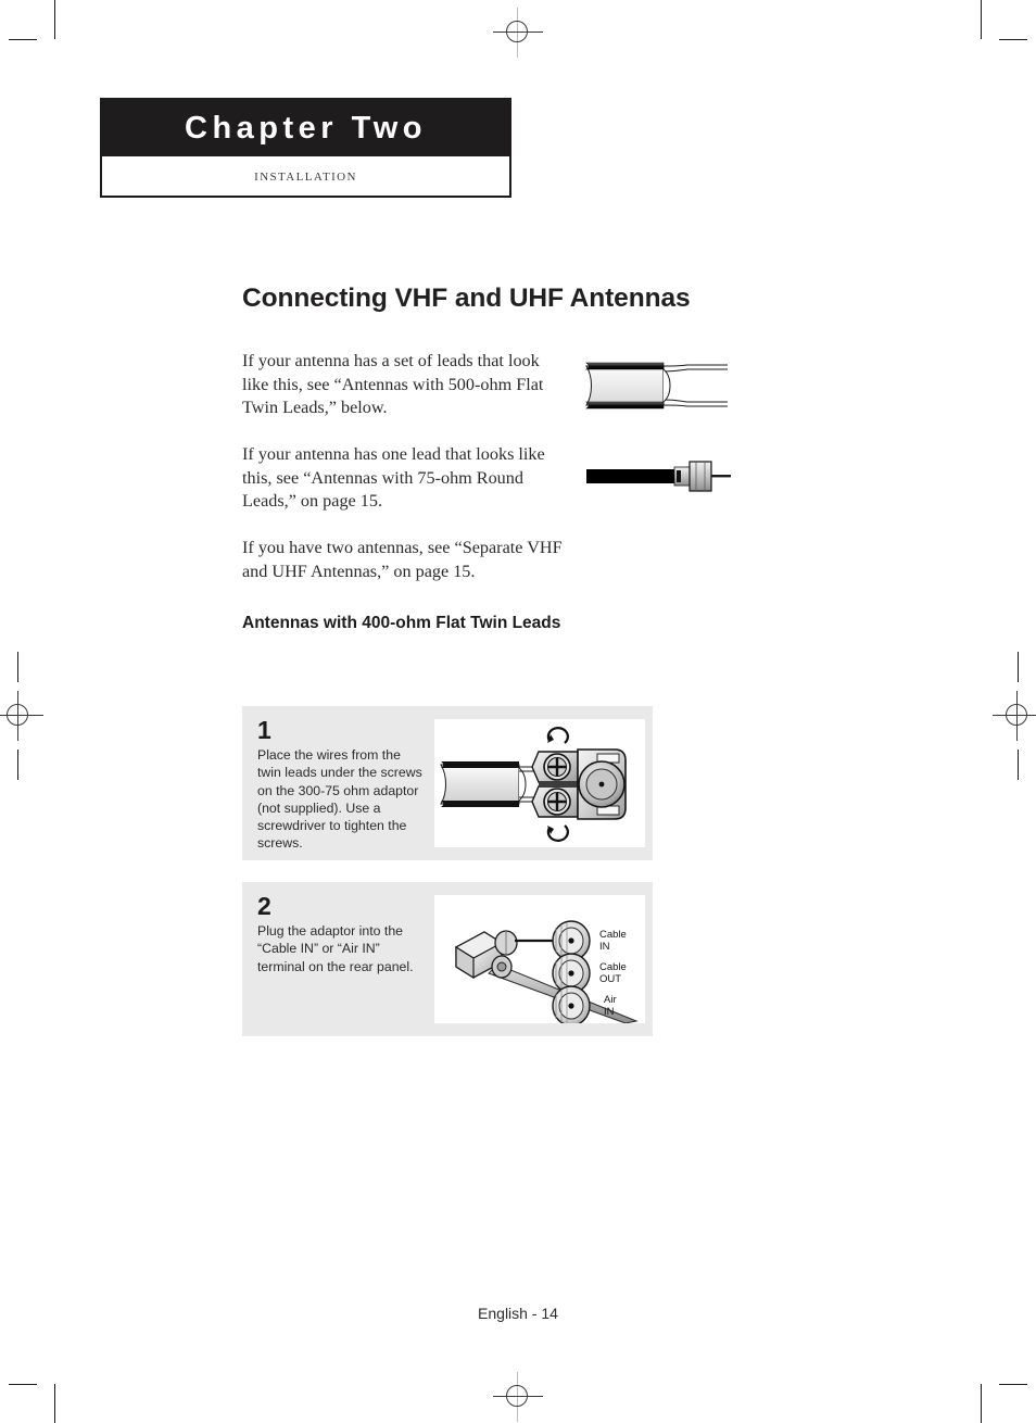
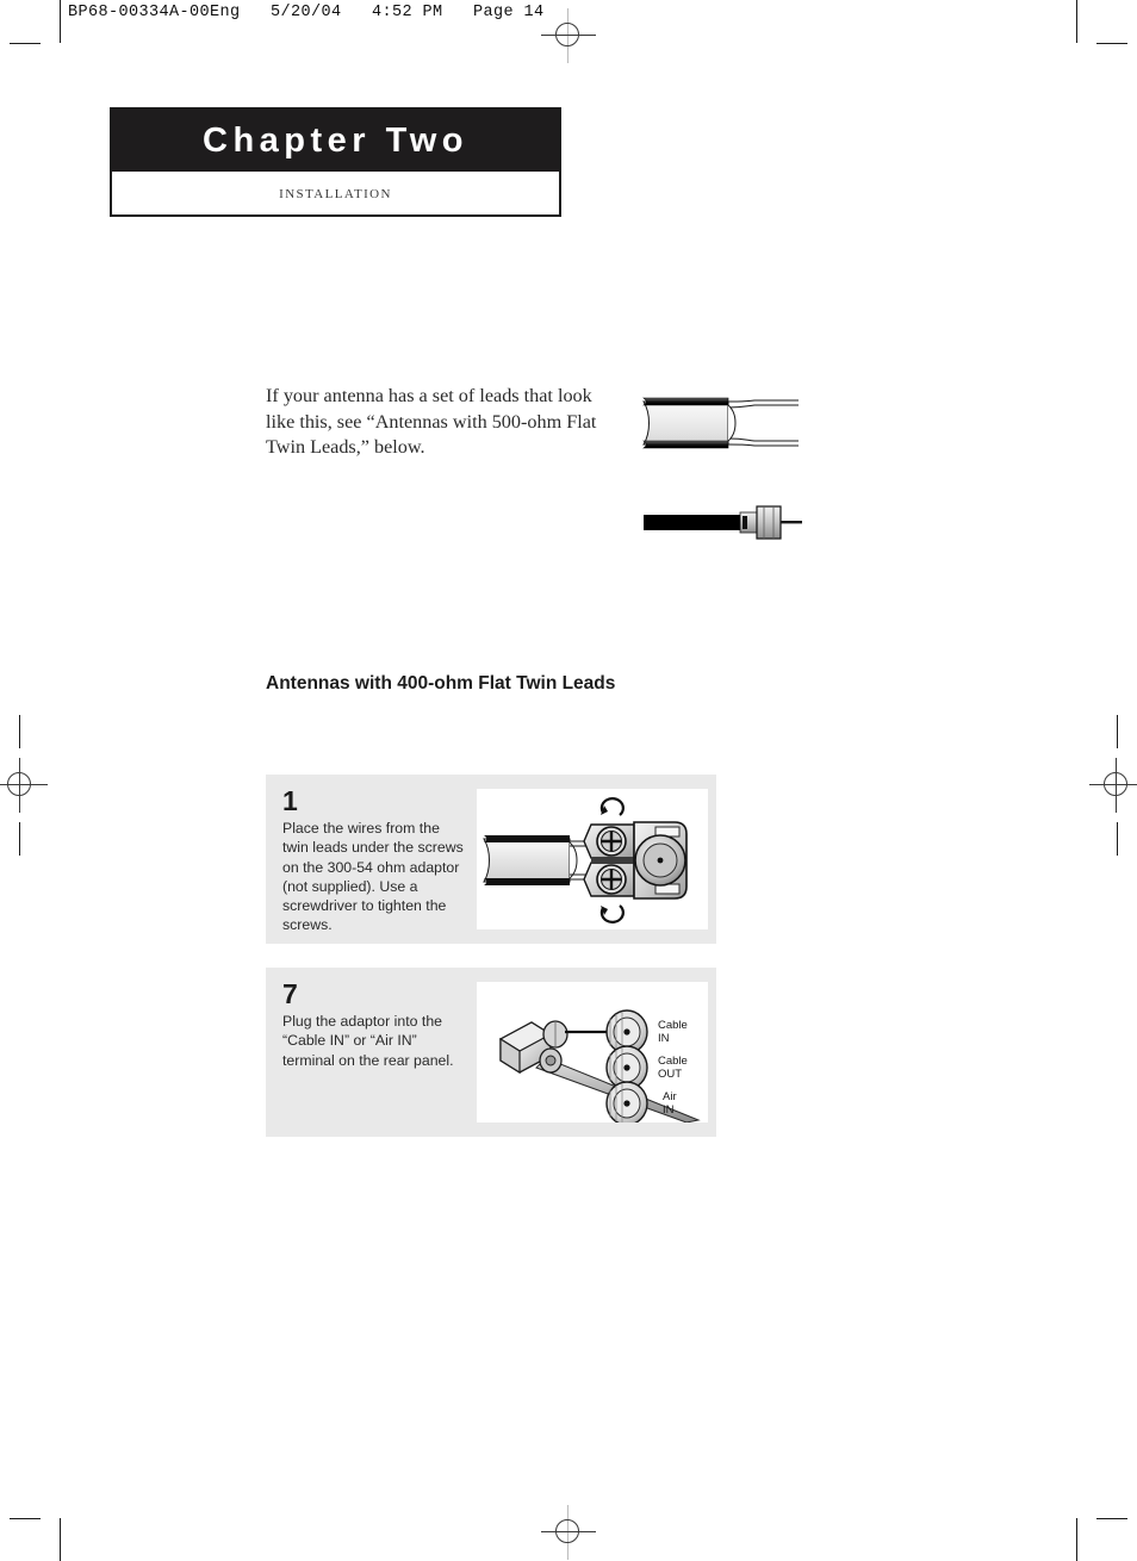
+ BP68-00334A-00Eng 5/20/04 4:52 PM Page 14
  Chapter Two
  installation
- Connecting VHF and UHF Antennas
  If your antenna has a set of leads that look like this, see “Antennas with 500-ohm Flat Twin Leads,” below.
- If your antenna has one lead that looks like this, see “Antennas with 75-ohm Round Leads,” on page 15.
- If you have two antennas, see “Separate VHF and UHF Antennas,” on page 15.
  Antennas with 400-ohm Flat Twin Leads
  1
- Place the wires from the twin leads under the screws on the 300-75 ohm adaptor (not supplied). Use a screwdriver to tighten the screws.
+ Place the wires from the twin leads under the screws on the 300-54 ohm adaptor (not supplied). Use a screwdriver to tighten the screws.
- 2
+ 7
  Plug the adaptor into the “Cable IN” or “Air IN” terminal on the rear panel.
  Cable
  IN
  Cable
  OUT
  Air
  IN
- English - 14
